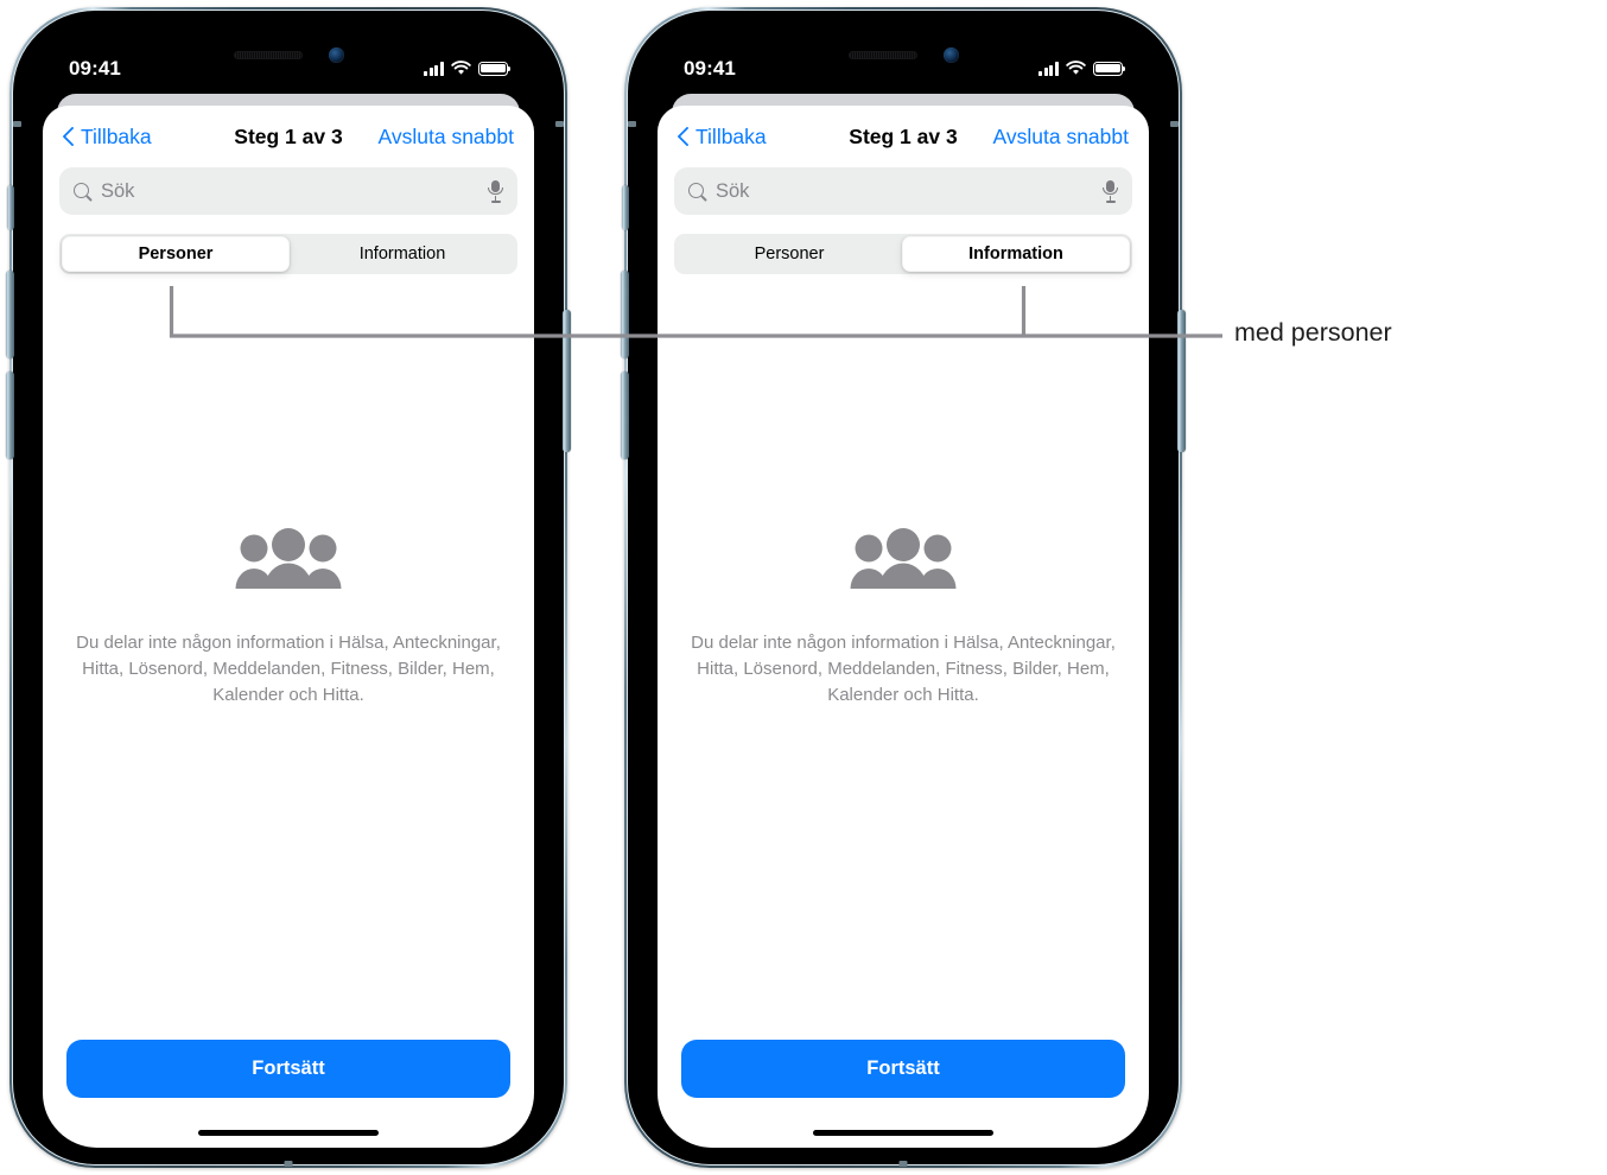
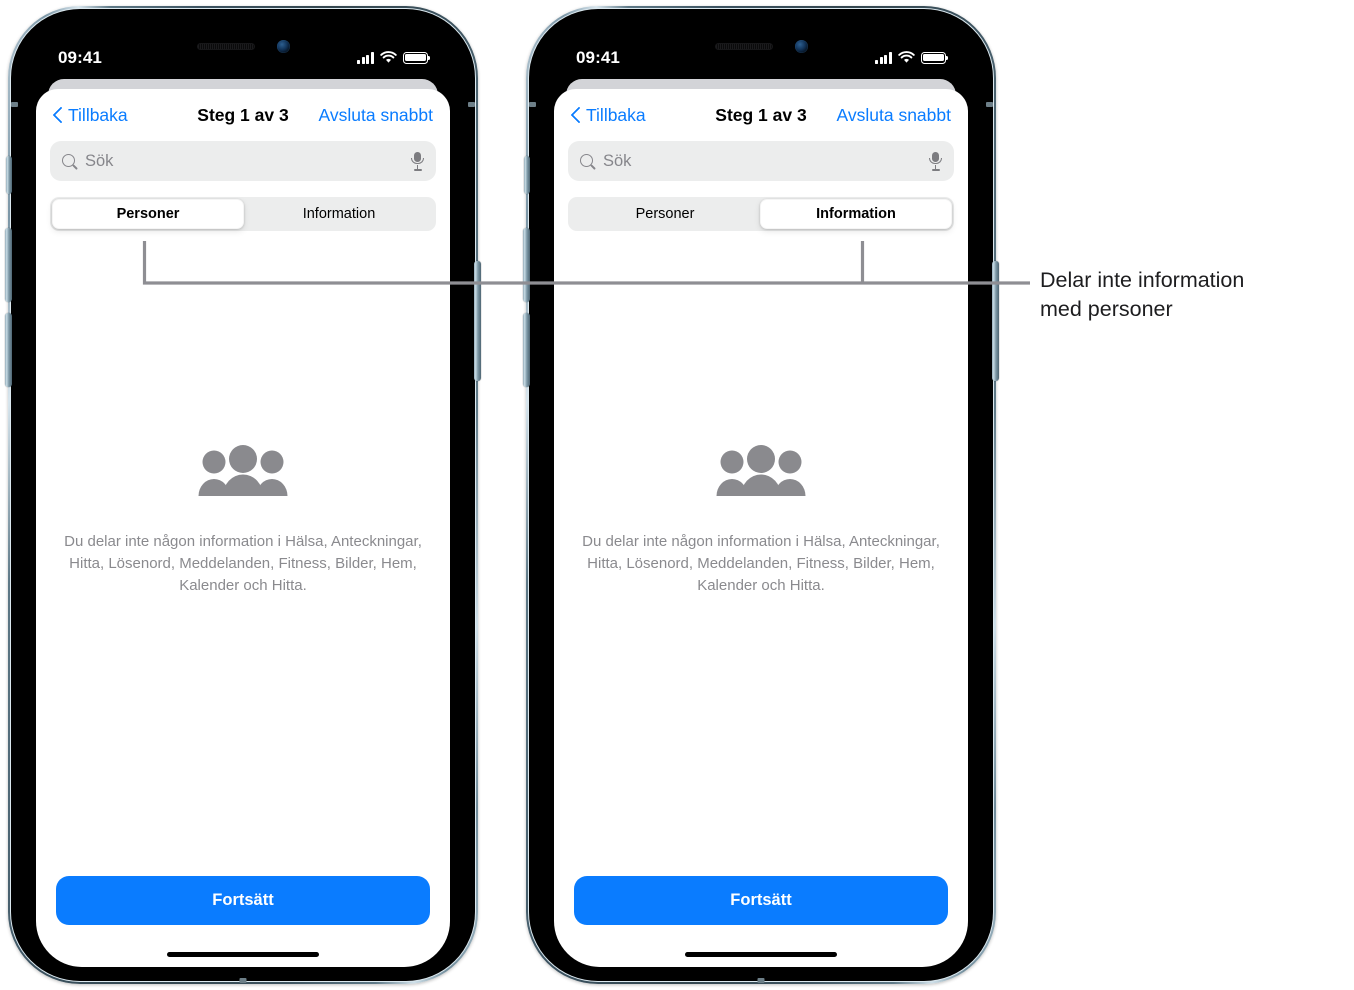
  09:41
  Tillbaka
  Steg 1 av 3
  Avsluta snabbt
  Sök
  Personer
  Information
  Du delar inte någon information i Hälsa, Anteckningar, Hitta, Lösenord, Meddelanden, Fitness, Bilder, Hem, Kalender och Hitta.
  Fortsätt
  09:41
  Tillbaka
  Steg 1 av 3
  Avsluta snabbt
  Sök
  Personer
  Information
  Du delar inte någon information i Hälsa, Anteckningar, Hitta, Lösenord, Meddelanden, Fitness, Bilder, Hem, Kalender och Hitta.
  Fortsätt
+ Delar inte information
  med personer
